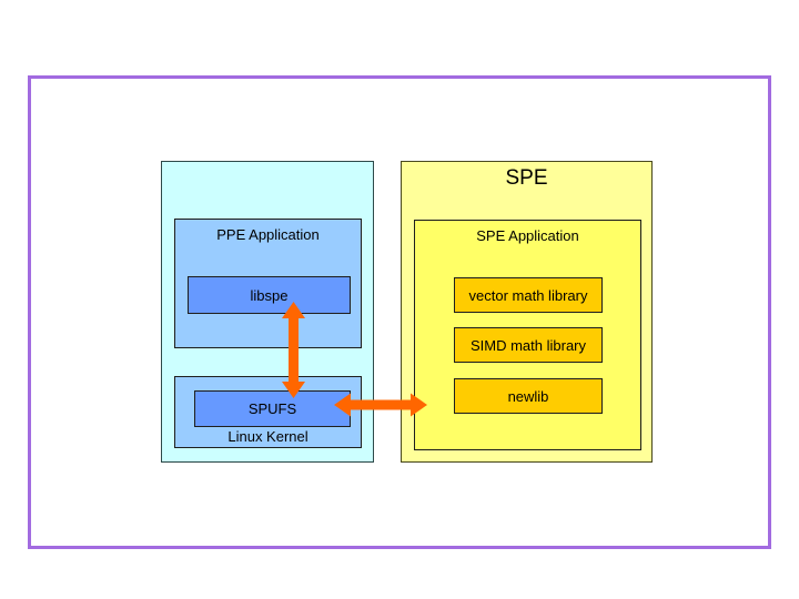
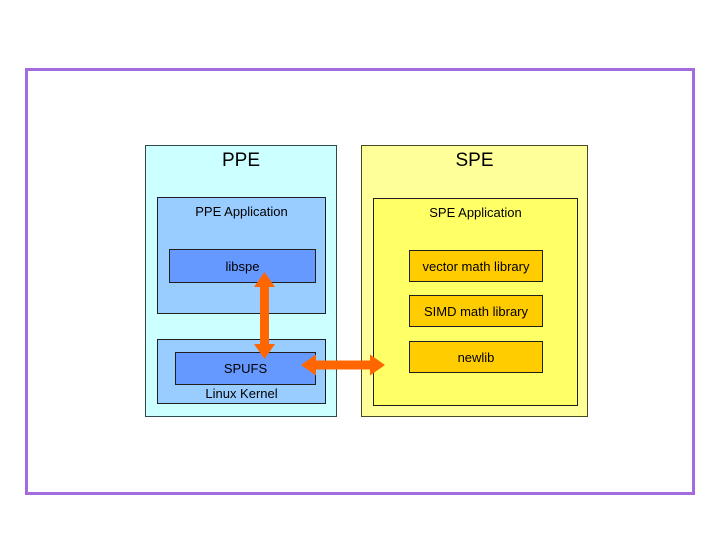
+ PPE
  PPE Application
  libspe
  SPUFS
  Linux Kernel
  SPE
  SPE Application
  vector math library
  SIMD math library
  newlib
